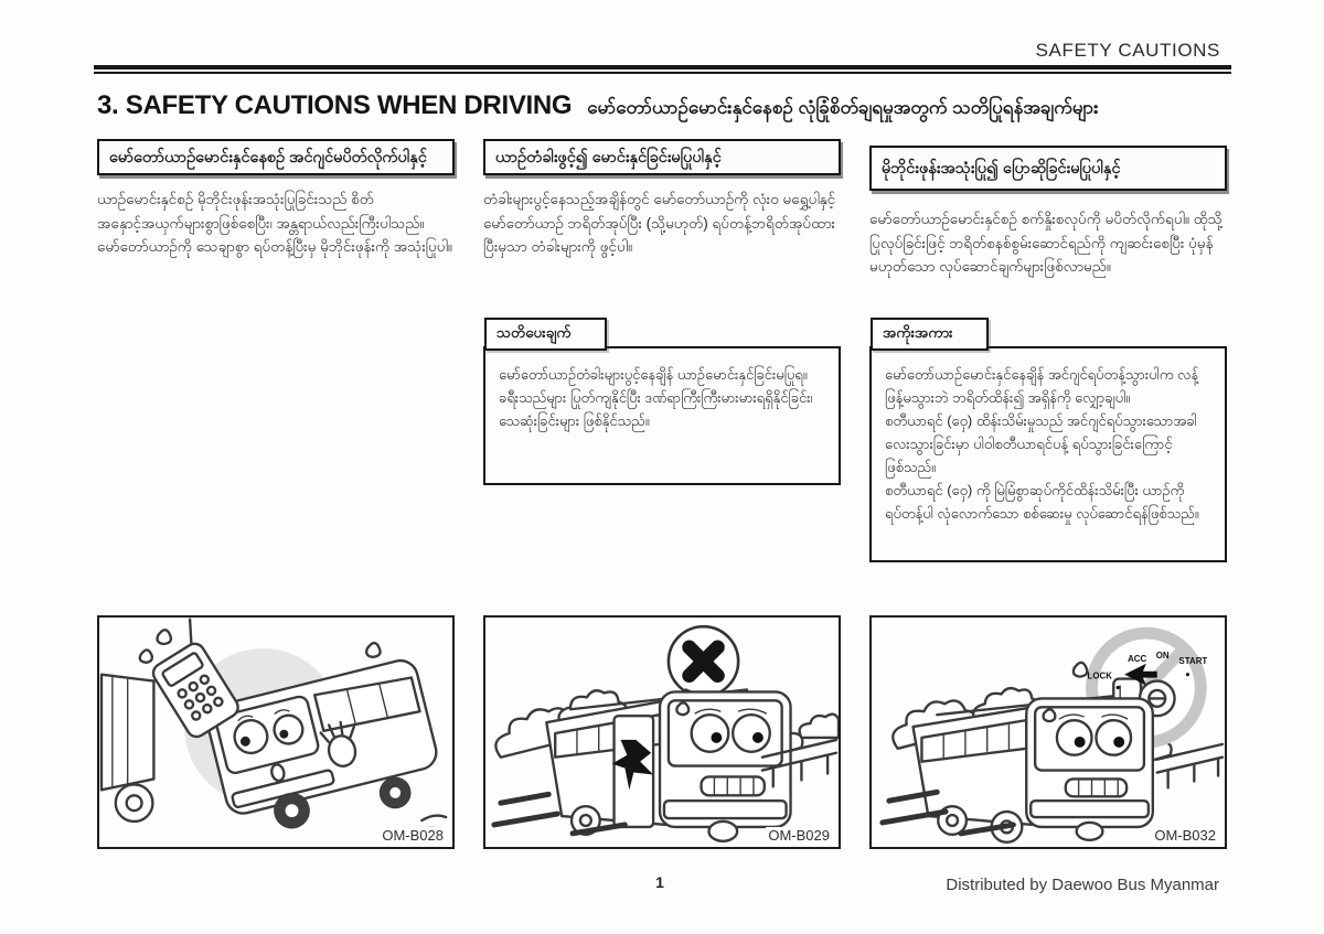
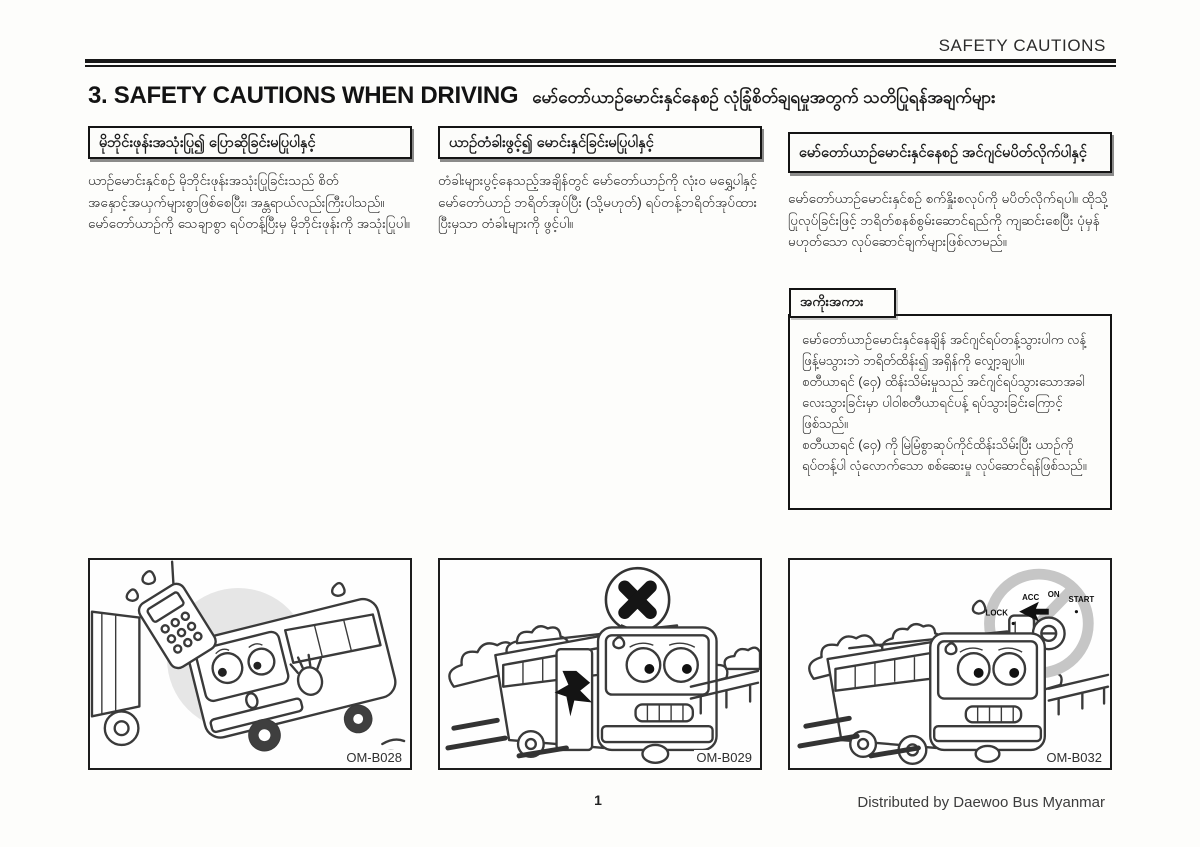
  SAFETY CAUTIONS
  3. SAFETY CAUTIONS WHEN DRIVING
  မော်တော်ယာဉ်မောင်းနှင်နေစဉ် လုံခြုံစိတ်ချရမှုအတွက် သတိပြုရန်အချက်များ
- မော်တော်ယာဉ်မောင်းနှင်နေစဉ် အင်ဂျင်မပိတ်လိုက်ပါနှင့်
+ မိုဘိုင်းဖုန်းအသုံးပြု၍ ပြောဆိုခြင်းမပြုပါနှင့်
  ယာဉ်မောင်းနှင်စဉ် မိုဘိုင်းဖုန်းအသုံးပြုခြင်းသည် စိတ်အနှောင့်အယှက်များစွာဖြစ်စေပြီး၊ အန္တရာယ်လည်းကြီးပါသည်။ မော်တော်ယာဉ်ကို သေချာစွာ ရပ်တန့်ပြီးမှ မိုဘိုင်းဖုန်းကို အသုံးပြုပါ။
  ယာဉ်တံခါးဖွင့်၍ မောင်းနှင်ခြင်းမပြုပါနှင့်
  တံခါးများပွင့်နေသည့်အချိန်တွင် မော်တော်ယာဉ်ကို လုံးဝ မရွှေ့ပါနှင့် မော်တော်ယာဉ် ဘရိတ်အုပ်ပြီး (သို့မဟုတ်) ရပ်တန့်ဘရိတ်အုပ်ထားပြီးမှသာ တံခါးများကို ဖွင့်ပါ။
- သတိပေးချက်
- မော်တော်ယာဉ်တံခါးများပွင့်နေချိန် ယာဉ်မောင်းနှင်ခြင်းမပြုရ။ ခရီးသည်များ ပြုတ်ကျနိုင်ပြီး ဒဏ်ရာကြီးကြီးမားမားရရှိနိုင်ခြင်း၊ သေဆုံးခြင်းများ ဖြစ်နိုင်သည်။
- မိုဘိုင်းဖုန်းအသုံးပြု၍ ပြောဆိုခြင်းမပြုပါနှင့်
+ မော်တော်ယာဉ်မောင်းနှင်နေစဉ် အင်ဂျင်မပိတ်လိုက်ပါနှင့်
  မော်တော်ယာဉ်မောင်းနှင်စဉ် စက်နှိုးစလုပ်ကို မပိတ်လိုက်ရပါ။ ထိုသို့ပြုလုပ်ခြင်းဖြင့် ဘရိတ်စနစ်စွမ်းဆောင်ရည်ကို ကျဆင်းစေပြီး ပုံမှန်မဟုတ်သော လုပ်ဆောင်ချက်များဖြစ်လာမည်။
  အကိုးအကား
  မော်တော်ယာဉ်မောင်းနှင်နေချိန် အင်ဂျင်ရပ်တန့်သွားပါက လန့်ဖြန့်မသွားဘဲ ဘရိတ်ထိန်း၍ အရှိန်ကို လျှော့ချပါ။
  စတီယာရင် (ဝှေ) ထိန်းသိမ်းမှုသည် အင်ဂျင်ရပ်သွားသောအခါ လေးသွားခြင်းမှာ ပါဝါစတီယာရင်ပန့် ရပ်သွားခြင်းကြောင့်ဖြစ်သည်။
  စတီယာရင် (ဝှေ) ကို မြဲမြံစွာဆုပ်ကိုင်ထိန်းသိမ်းပြီး ယာဉ်ကိုရပ်တန့်ပါ လုံလောက်သော စစ်ဆေးမှု လုပ်ဆောင်ရန်ဖြစ်သည်။
  OM-B028
  OM-B029
  LOCK
  ACC
  ON
  START
  OM-B032
  1
  Distributed by Daewoo Bus Myanmar
